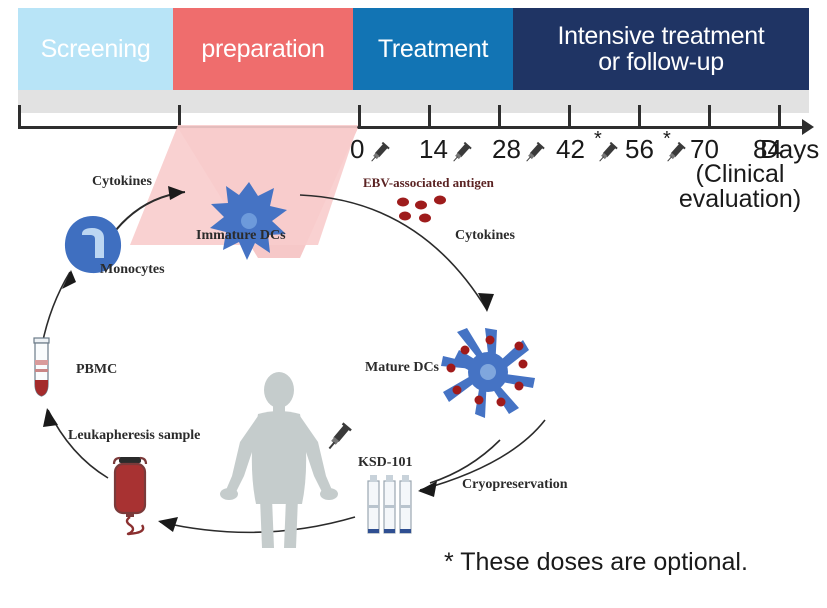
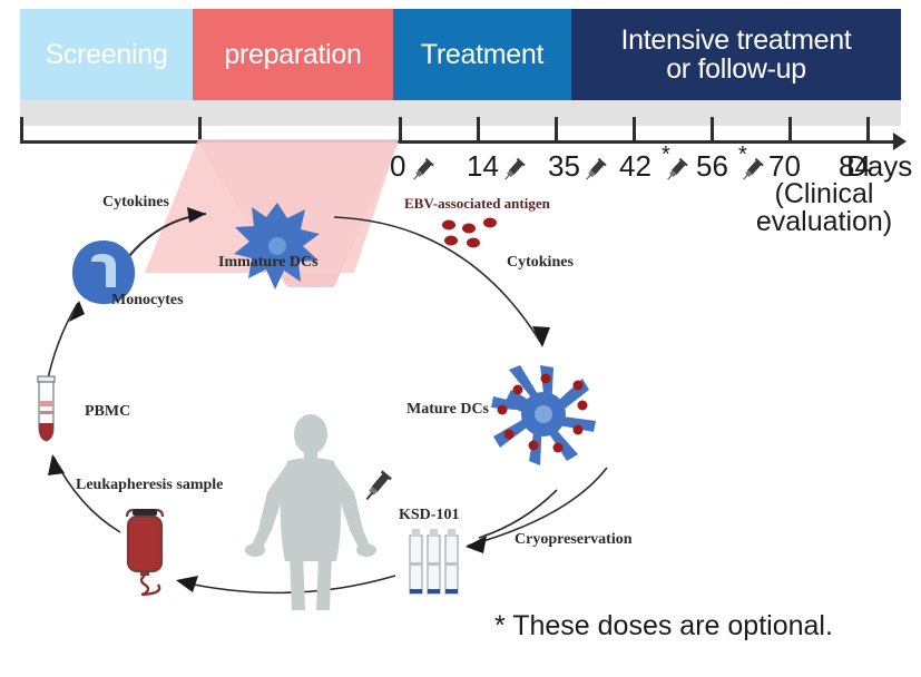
  Screening
  preparation
  Treatment
  Intensive treatment
  or follow-up
  0
  14
- 28
+ 35
  42
  56
  70
  84
  *
  *
  Days
  (Clinical
  evaluation)
  Cytokines
  Immature DCs
  Monocytes
  EBV-associated antigen
  Cytokines
  Mature DCs
  Cryopreservation
  KSD-101
  PBMC
  Leukapheresis sample
  * These doses are optional.
